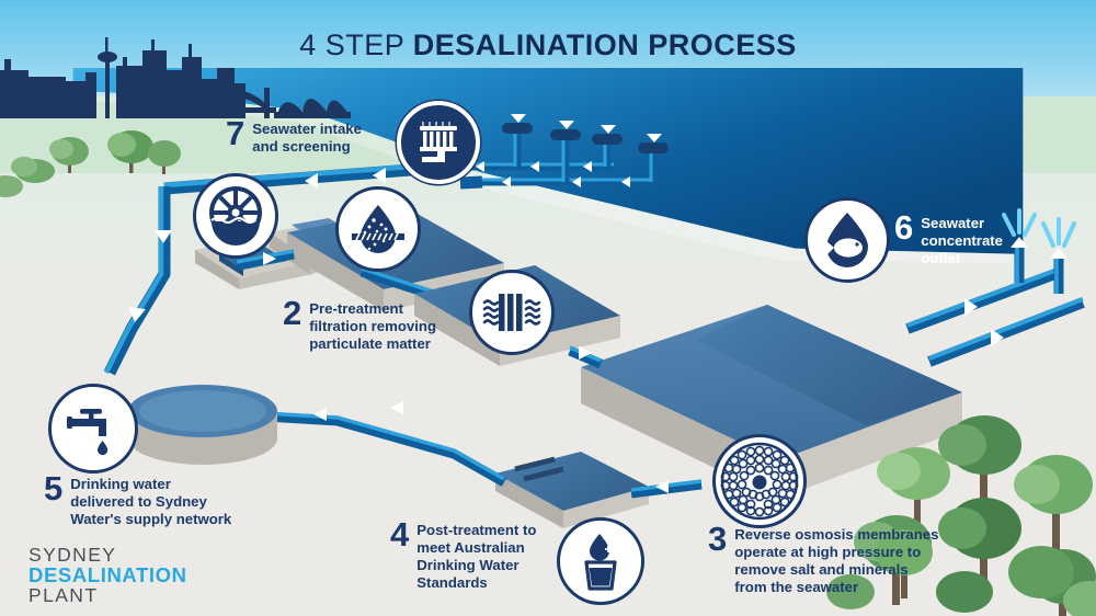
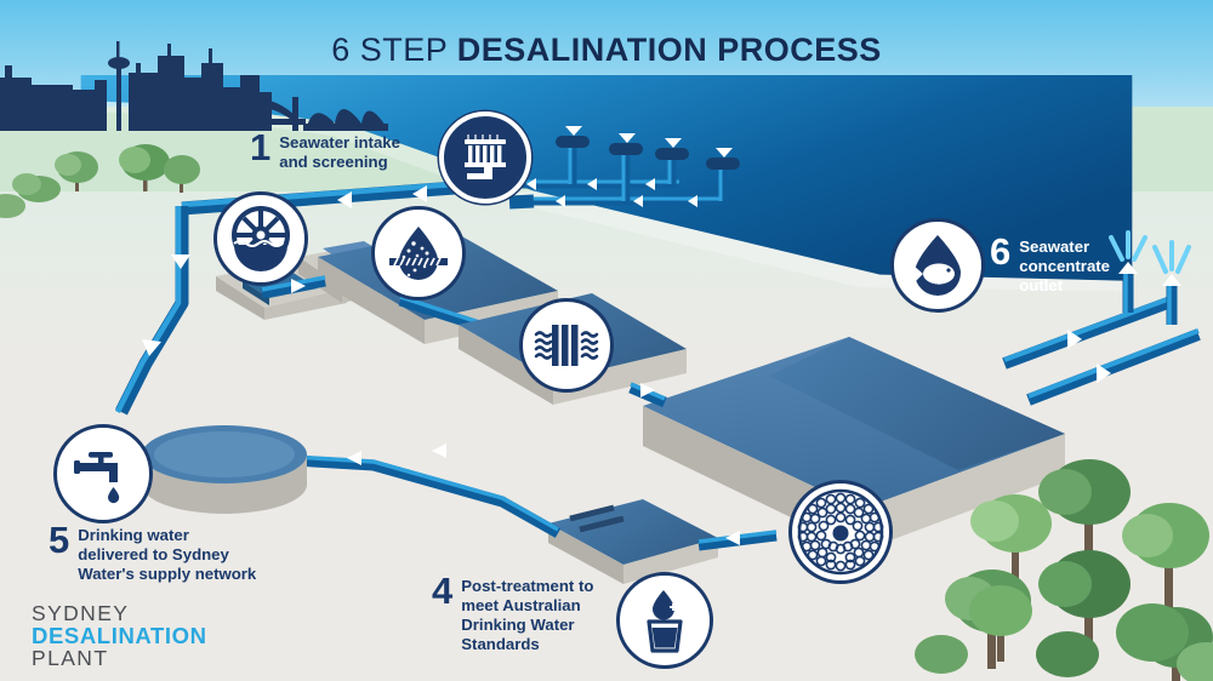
- 4 STEP DESALINATION PROCESS
+ 6 STEP DESALINATION PROCESS
- 7
+ 1
  Seawater intake
  and screening
- 2
- Pre-treatment
- filtration removing
- particulate matter
- 3
- Reverse osmosis membranes
- operate at high pressure to
- remove salt and minerals
- from the seawater
  4
  Post-treatment to
  meet Australian
  Drinking Water
  Standards
  5
  Drinking water
  delivered to Sydney
  Water's supply network
  6
  Seawater
  concentrate
  outlet
  SYDNEY
  DESALINATION
  PLANT
